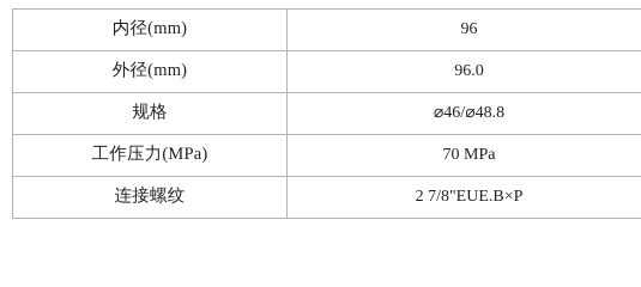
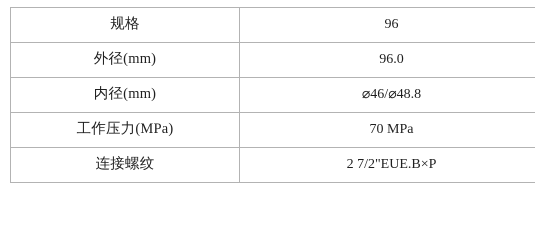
- 内径(mm)	96
+ 规格	96
  外径(mm)	96.0
- 规格	⌀46/⌀48.8
+ 内径(mm)	⌀46/⌀48.8
  工作压力(MPa)	70 MPa
- 连接螺纹	2 7/8"EUE.B×P
+ 连接螺纹	2 7/2"EUE.B×P
